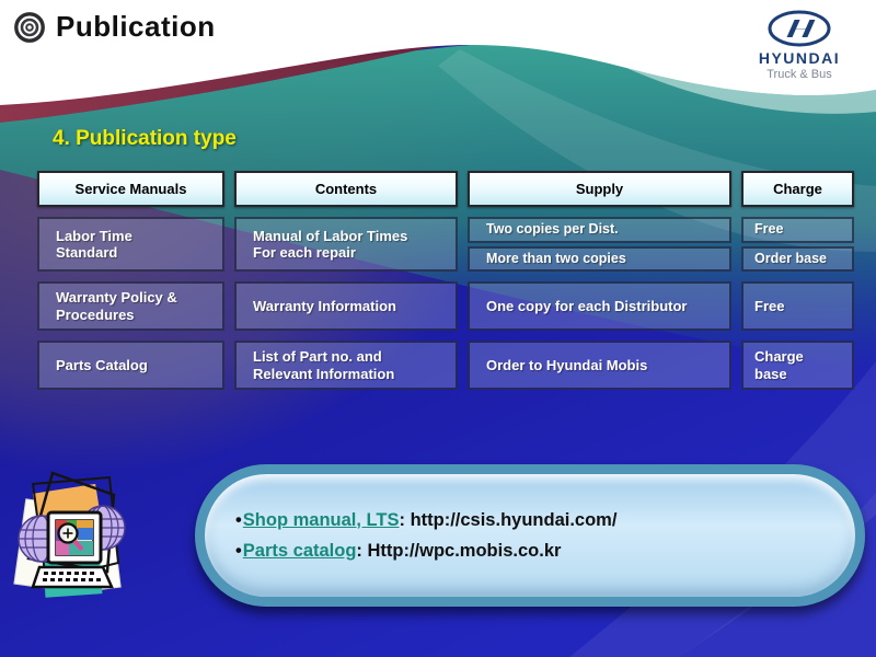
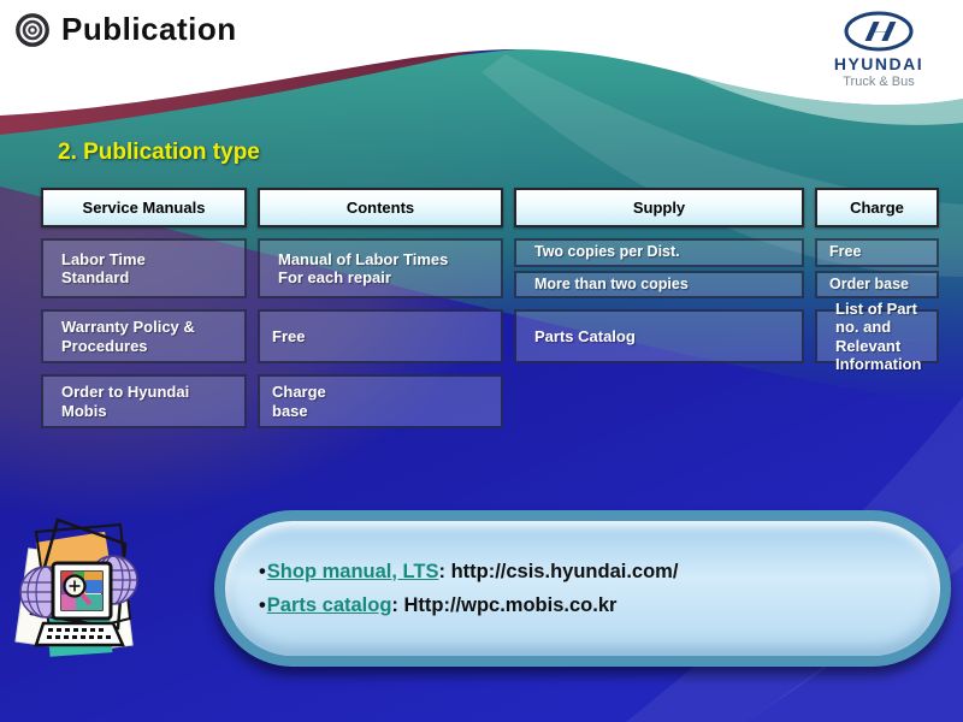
  Publication
  HYUNDAI
  Truck & Bus
- 4. Publication type
+ 2. Publication type
  Service Manuals
  Contents
  Supply
  Charge
  Labor Time
  Standard
  Manual of Labor Times
  For each repair
  Two copies per Dist.
  More than two copies
  Free
  Order base
  Warranty Policy &
  Procedures
- Warranty Information
- One copy for each Distributor
  Free
  Parts Catalog
  List of Part no. and
  Relevant Information
  Order to Hyundai Mobis
  Charge
  base
  •Shop manual, LTS: http://csis.hyundai.com/
  •Parts catalog: Http://wpc.mobis.co.kr
